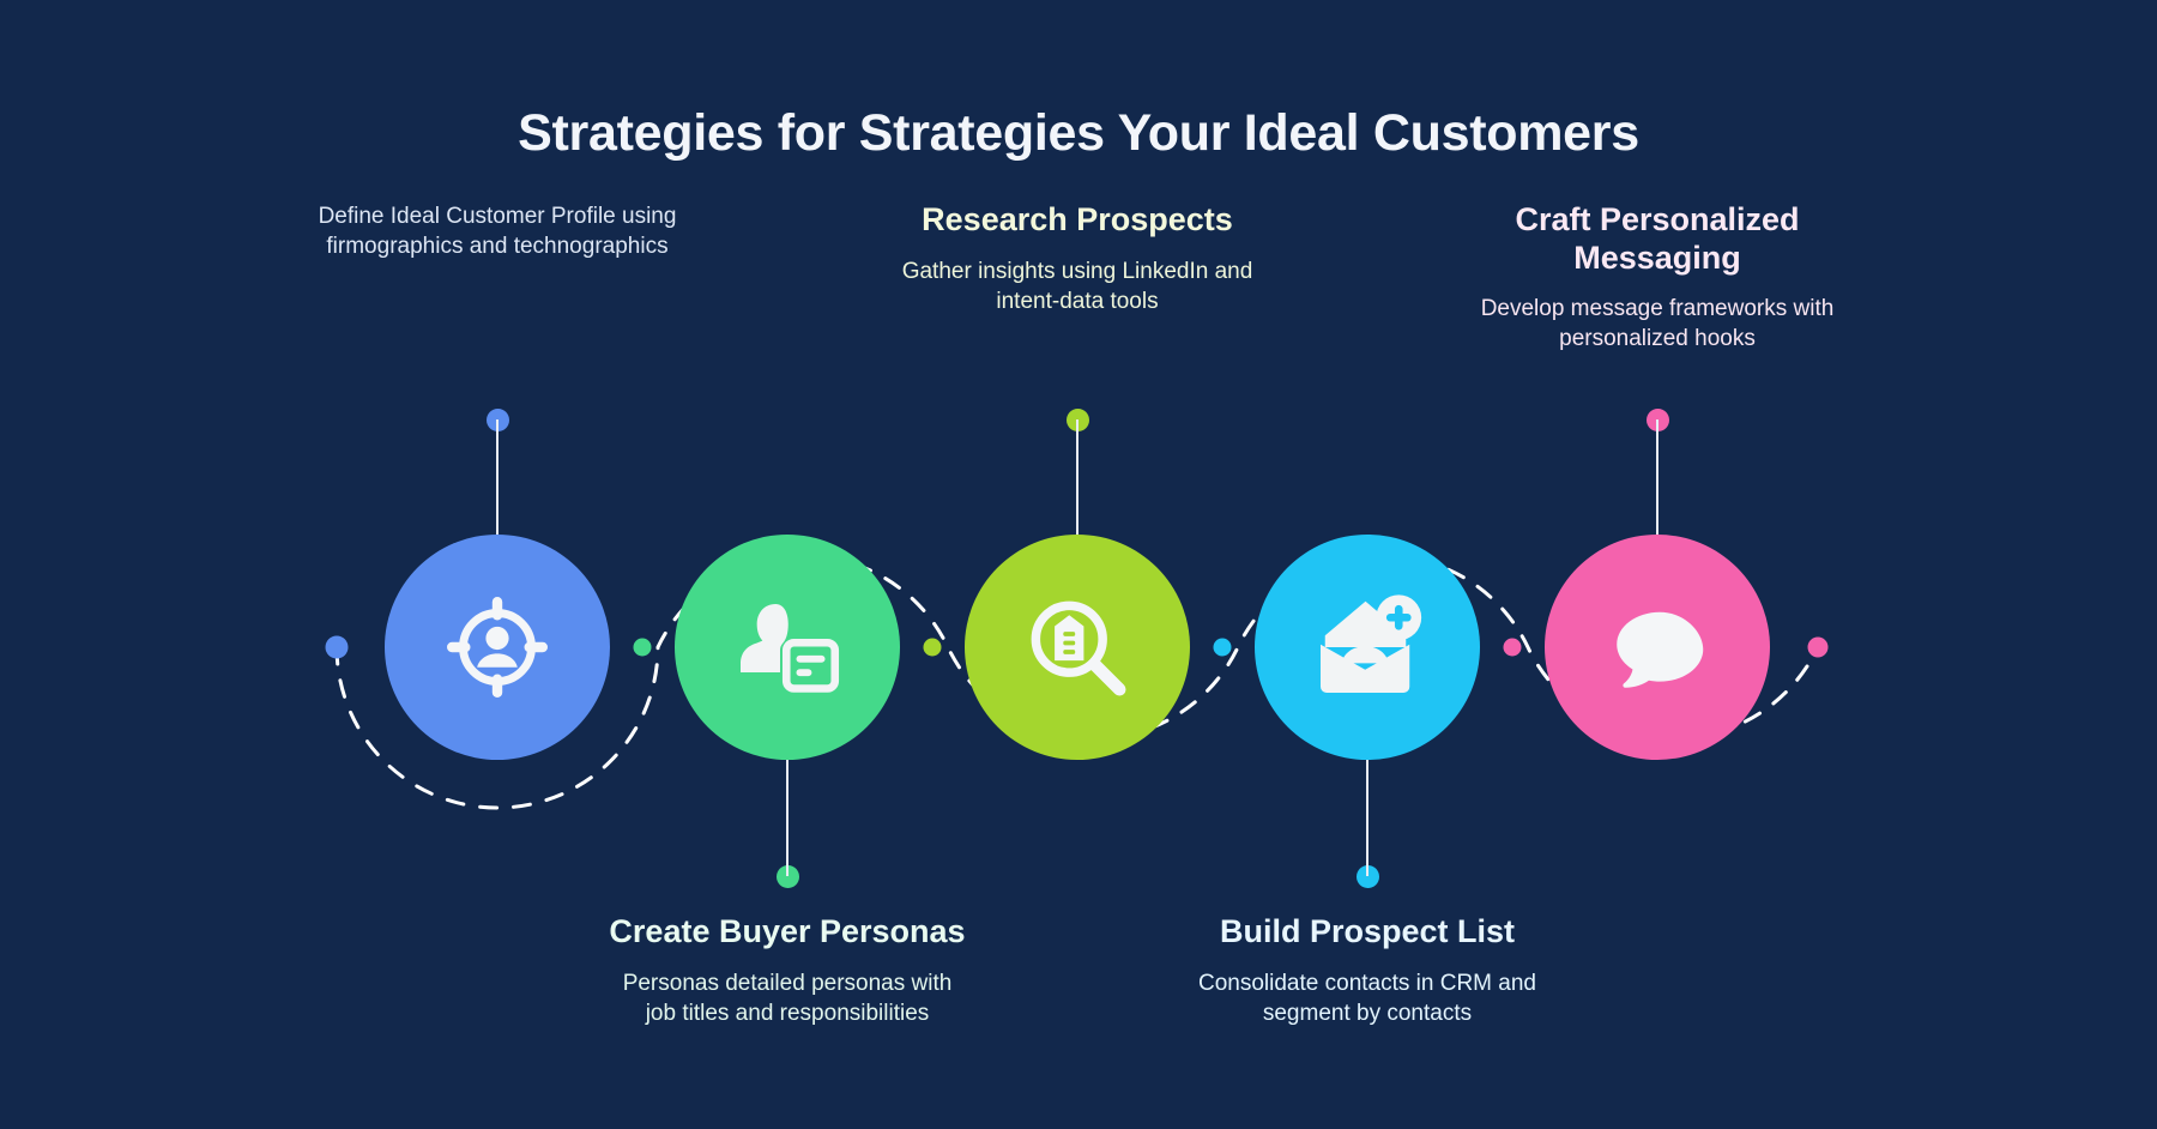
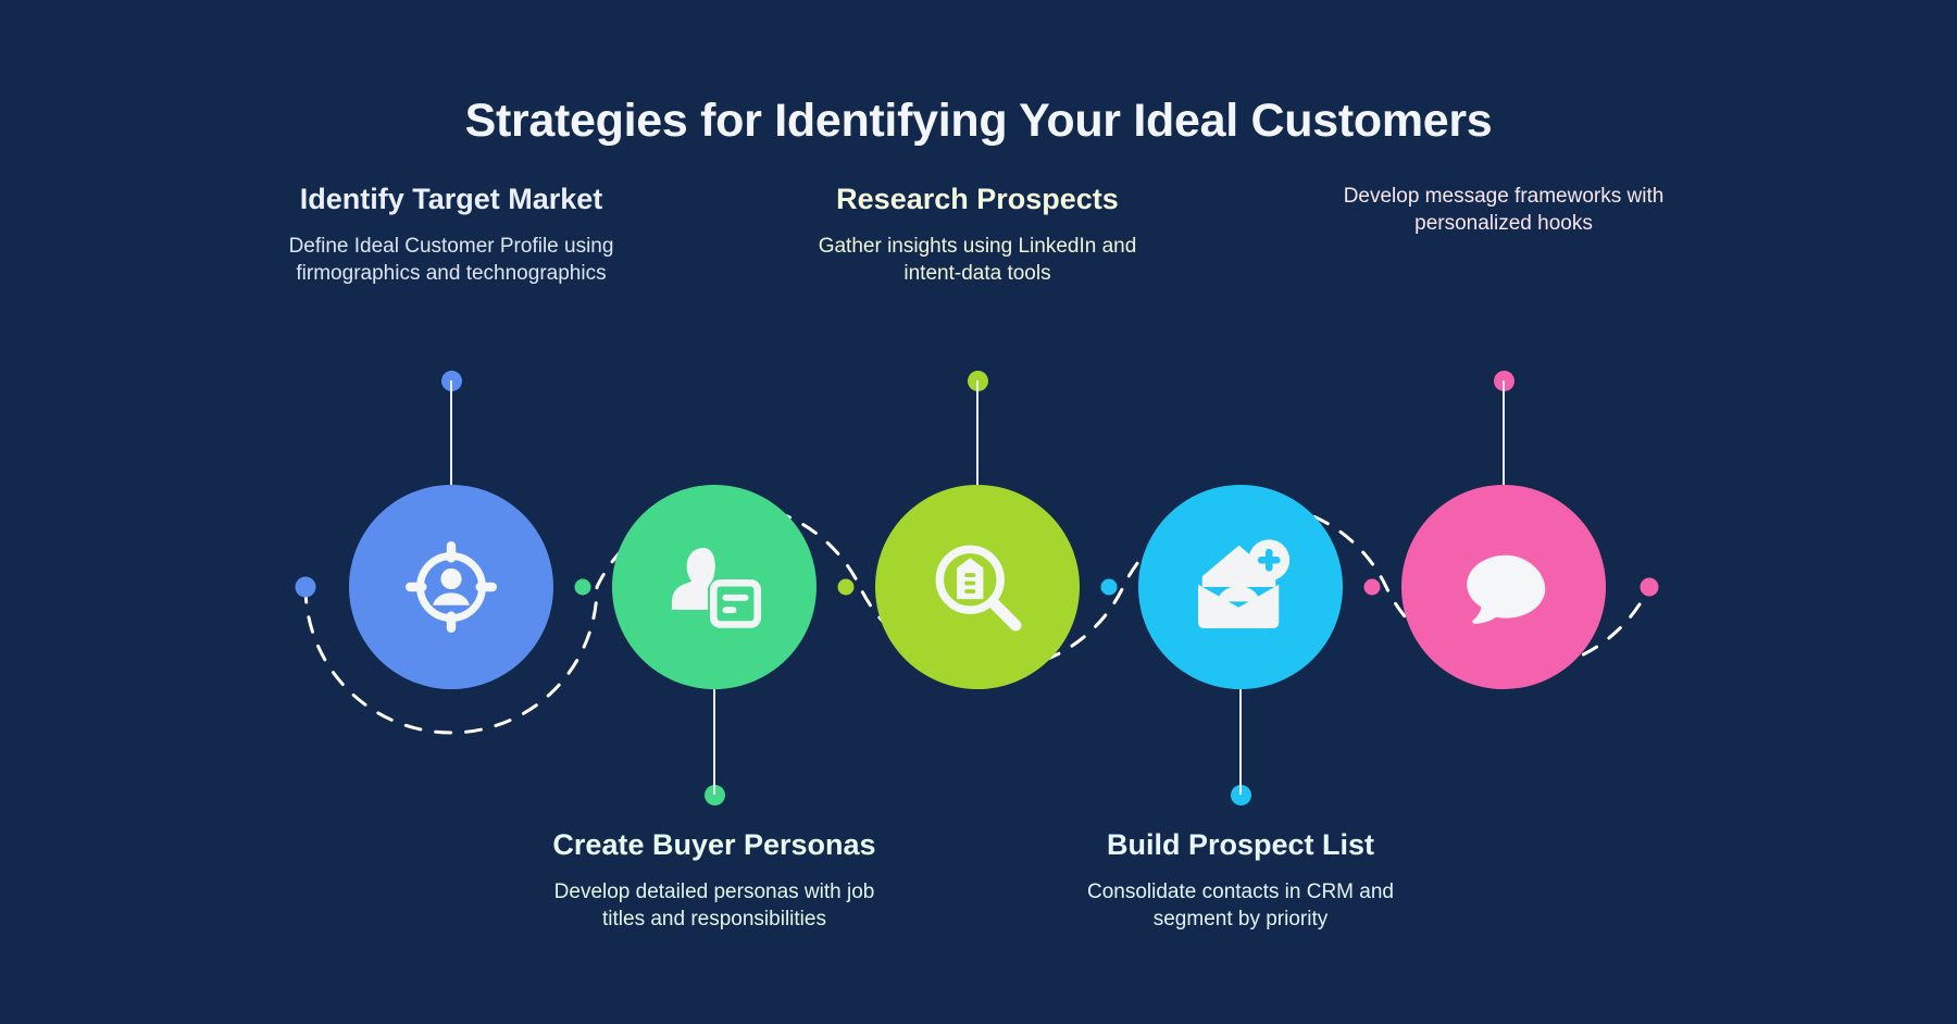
- Strategies for Strategies Your Ideal Customers
+ Strategies for Identifying Your Ideal Customers
+ Identify Target Market
  Define Ideal Customer Profile using firmographics and technographics
  Create Buyer Personas
- Personas detailed personas with job titles and responsibilities
+ Develop detailed personas with job titles and responsibilities
  Research Prospects
  Gather insights using LinkedIn and intent-data tools
  Build Prospect List
- Consolidate contacts in CRM and segment by contacts
+ Consolidate contacts in CRM and segment by priority
- Craft Personalized Messaging
  Develop message frameworks with personalized hooks
